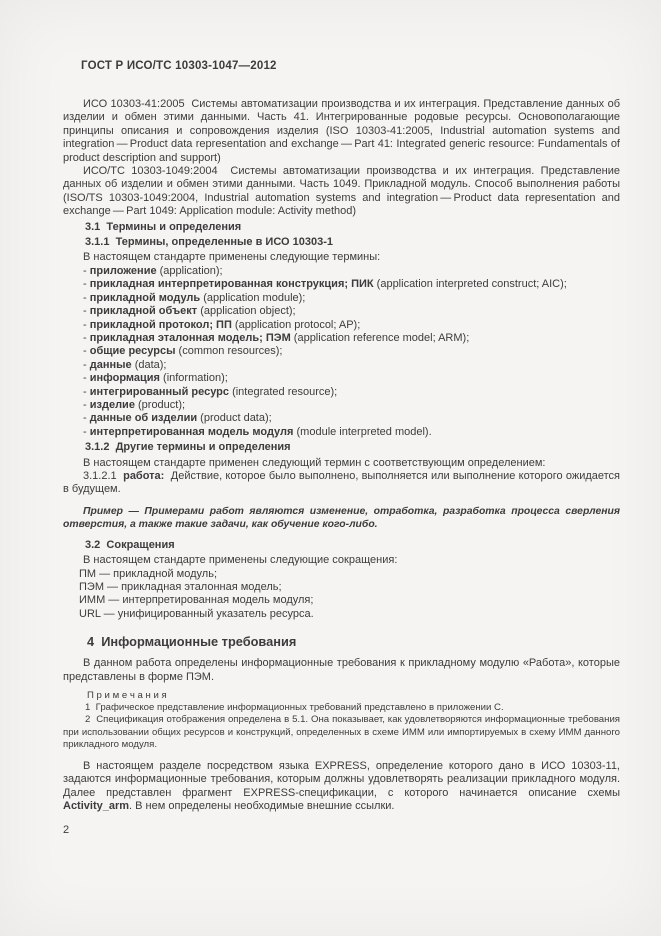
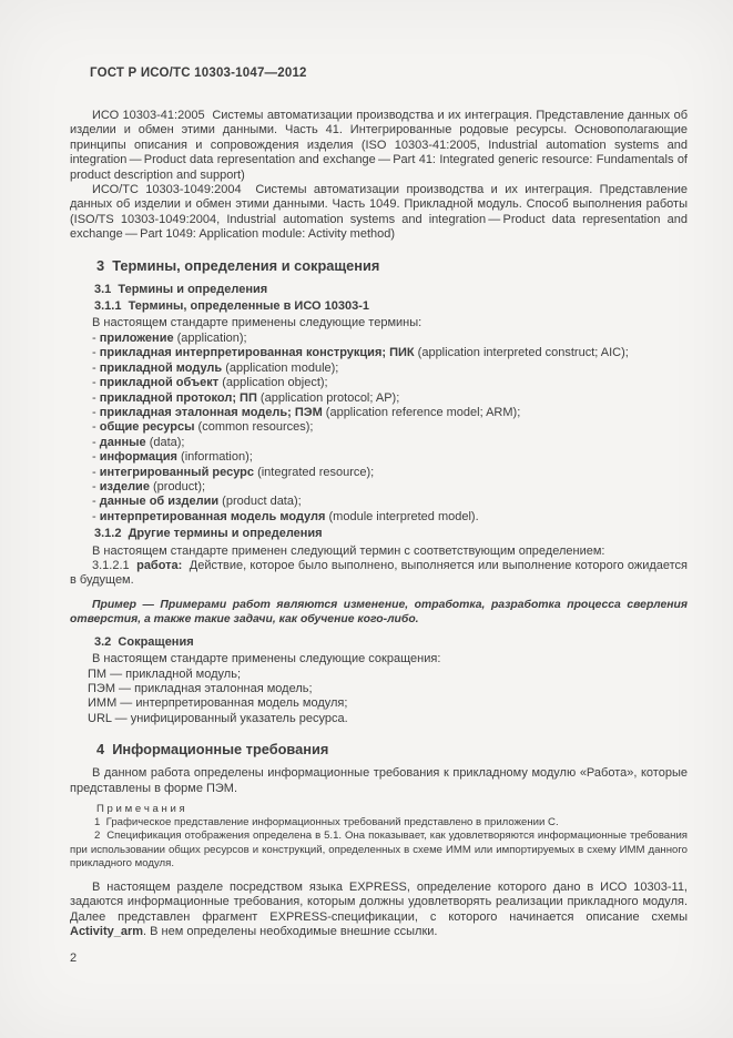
  ГОСТ Р ИСО/ТС 10303-1047—2012
  ИСО 10303-41:2005 Системы автоматизации производства и их интеграция. Представление данных об изделии и обмен этими данными. Часть 41. Интегрированные родовые ресурсы. Основополагающие принципы описания и сопровождения изделия (ISO 10303-41:2005, Industrial automation systems and integration — Product data representation and exchange — Part 41: Integrated generic resource: Fundamentals of product description and support)
  ИСО/ТС 10303-1049:2004 Системы автоматизации производства и их интеграция. Представление данных об изделии и обмен этими данными. Часть 1049. Прикладной модуль. Способ выполнения работы (ISO/TS 10303-1049:2004, Industrial automation systems and integration — Product data representation and exchange — Part 1049: Application module: Activity method)
+ 3 Термины, определения и сокращения
  3.1 Термины и определения
  3.1.1 Термины, определенные в ИСО 10303-1
  В настоящем стандарте применены следующие термины:
  - приложение (application);
  - прикладная интерпретированная конструкция; ПИК (application interpreted construct; AIC);
  - прикладной модуль (application module);
  - прикладной объект (application object);
  - прикладной протокол; ПП (application protocol; AP);
  - прикладная эталонная модель; ПЭМ (application reference model; ARM);
  - общие ресурсы (common resources);
  - данные (data);
  - информация (information);
  - интегрированный ресурс (integrated resource);
  - изделие (product);
  - данные об изделии (product data);
  - интерпретированная модель модуля (module interpreted model).
  3.1.2 Другие термины и определения
  В настоящем стандарте применен следующий термин с соответствующим определением:
  3.1.2.1 работа: Действие, которое было выполнено, выполняется или выполнение которого ожидается в будущем.
  Пример — Примерами работ являются изменение, отработка, разработка процесса сверления отверстия, а также такие задачи, как обучение кого-либо.
  3.2 Сокращения
  В настоящем стандарте применены следующие сокращения:
  ПМ — прикладной модуль;
  ПЭМ — прикладная эталонная модель;
  ИММ — интерпретированная модель модуля;
  URL — унифицированный указатель ресурса.
  4 Информационные требования
  В данном работа определены информационные требования к прикладному модулю «Работа», которые представлены в форме ПЭМ.
  П р и м е ч а н и я
  1 Графическое представление информационных требований представлено в приложении С.
  2 Спецификация отображения определена в 5.1. Она показывает, как удовлетворяются информационные требования при использовании общих ресурсов и конструкций, определенных в схеме ИММ или импортируемых в схему ИММ данного прикладного модуля.
  В настоящем разделе посредством языка EXPRESS, определение которого дано в ИСО 10303-11, задаются информационные требования, которым должны удовлетворять реализации прикладного модуля. Далее представлен фрагмент EXPRESS-спецификации, с которого начинается описание схемы Activity_arm. В нем определены необходимые внешние ссылки.
  2
